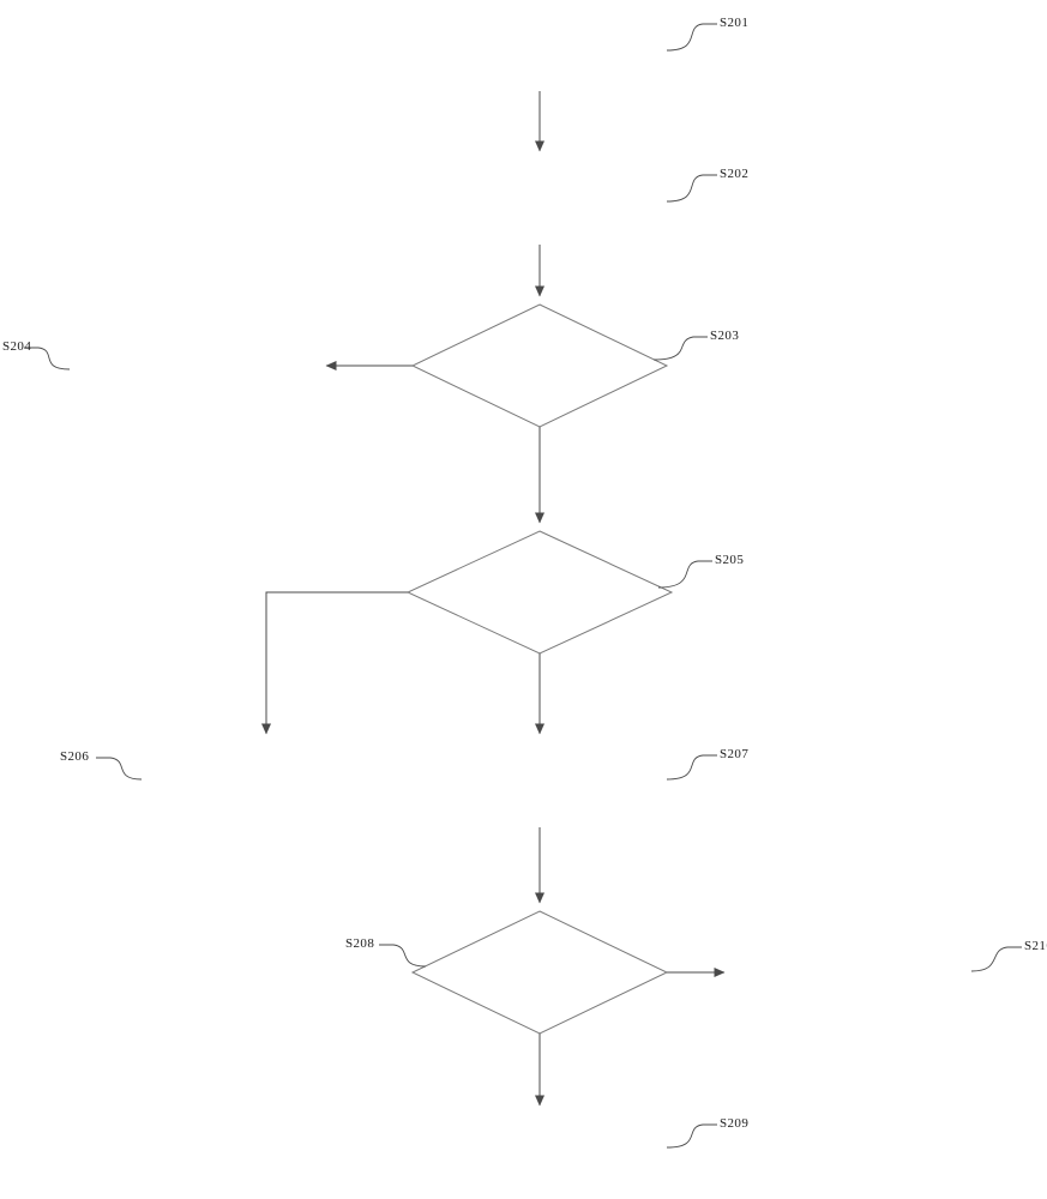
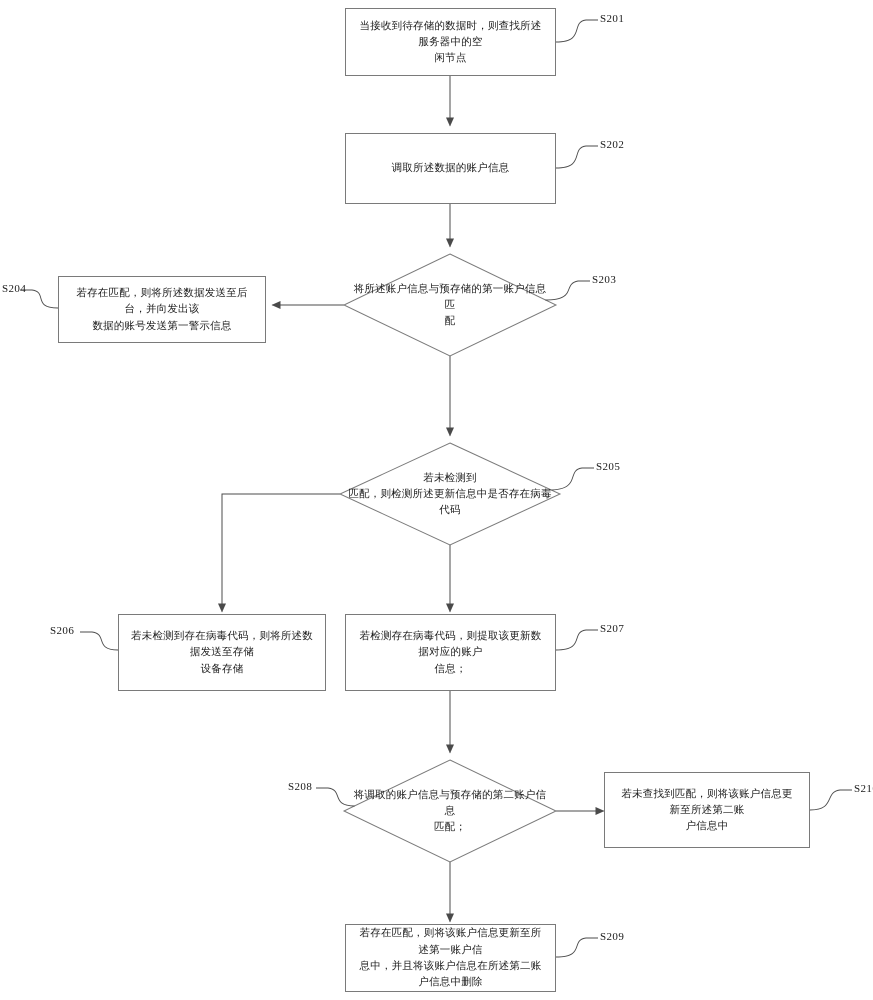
+ 当接收到待存储的数据时，则查找所述服务器中的空
+ 闲节点
+ 调取所述数据的账户信息
+ 将所述账户信息与预存储的第一账户信息匹
+ 配
+ 若存在匹配，则将所述数据发送至后台，并向发出该
+ 数据的账号发送第一警示信息
+ 若未检测到
+ 匹配，则检测所述更新信息中是否存在病毒
+ 代码
+ 若未检测到存在病毒代码，则将所述数据发送至存储
+ 设备存储
+ 若检测存在病毒代码，则提取该更新数据对应的账户
+ 信息；
+ 将调取的账户信息与预存储的第二账户信息
+ 匹配；
+ 若存在匹配，则将该账户信息更新至所述第一账户信
+ 息中，并且将该账户信息在所述第二账户信息中删除
+ 若未查找到匹配，则将该账户信息更新至所述第二账
+ 户信息中
  S201
  S202
  S203
  S204
  S205
  S206
  S207
  S208
  S209
  S21
